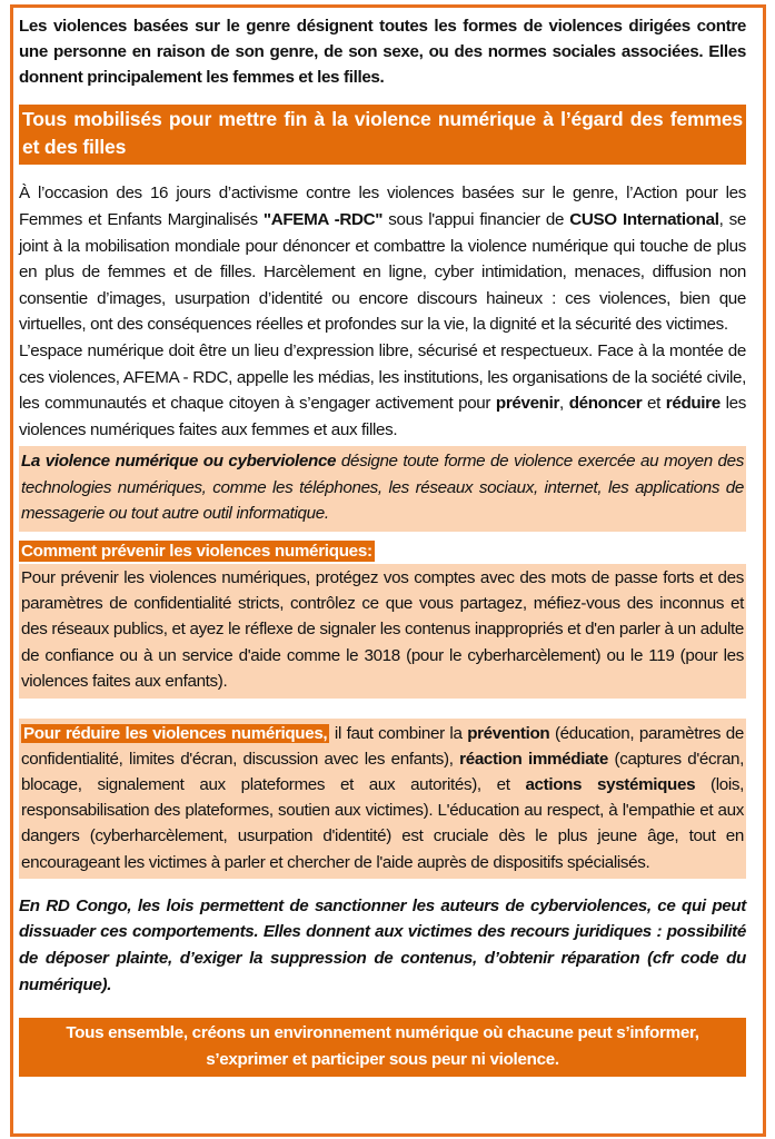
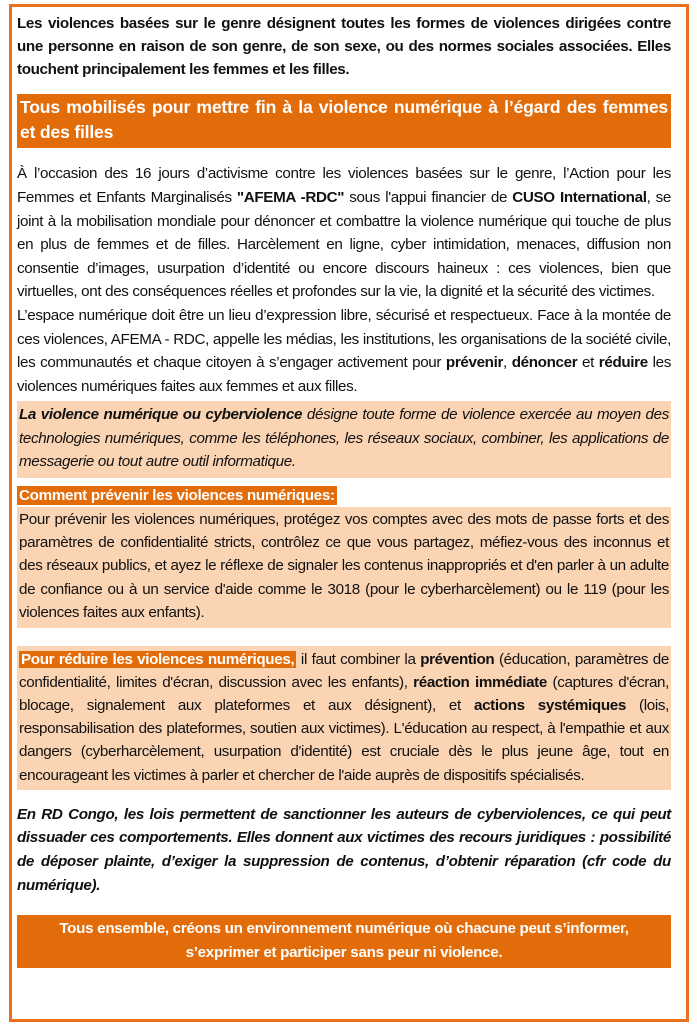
- Les violences basées sur le genre désignent toutes les formes de violences dirigées contre une personne en raison de son genre, de son sexe, ou des normes sociales associées. Elles donnent principalement les femmes et les filles.
+ Les violences basées sur le genre désignent toutes les formes de violences dirigées contre une personne en raison de son genre, de son sexe, ou des normes sociales associées. Elles touchent principalement les femmes et les filles.
  Tous mobilisés pour mettre fin à la violence numérique à l’égard des femmes et des filles
  À l’occasion des 16 jours d’activisme contre les violences basées sur le genre, l’Action pour les Femmes et Enfants Marginalisés "AFEMA -RDC" sous l'appui financier de CUSO International, se joint à la mobilisation mondiale pour dénoncer et combattre la violence numérique qui touche de plus en plus de femmes et de filles. Harcèlement en ligne, cyber intimidation, menaces, diffusion non consentie d’images, usurpation d’identité ou encore discours haineux : ces violences, bien que virtuelles, ont des conséquences réelles et profondes sur la vie, la dignité et la sécurité des victimes.
  L’espace numérique doit être un lieu d’expression libre, sécurisé et respectueux. Face à la montée de ces violences, AFEMA - RDC, appelle les médias, les institutions, les organisations de la société civile, les communautés et chaque citoyen à s’engager activement pour prévenir, dénoncer et réduire les violences numériques faites aux femmes et aux filles.
- La violence numérique ou cyberviolence désigne toute forme de violence exercée au moyen des technologies numériques, comme les téléphones, les réseaux sociaux, internet, les applications de messagerie ou tout autre outil informatique.
+ La violence numérique ou cyberviolence désigne toute forme de violence exercée au moyen des technologies numériques, comme les téléphones, les réseaux sociaux, combiner, les applications de messagerie ou tout autre outil informatique.
  Comment prévenir les violences numériques:
  Pour prévenir les violences numériques, protégez vos comptes avec des mots de passe forts et des paramètres de confidentialité stricts, contrôlez ce que vous partagez, méfiez-vous des inconnus et des réseaux publics, et ayez le réflexe de signaler les contenus inappropriés et d'en parler à un adulte de confiance ou à un service d'aide comme le 3018 (pour le cyberharcèlement) ou le 119 (pour les violences faites aux enfants).
- Pour réduire les violences numériques, il faut combiner la prévention (éducation, paramètres de confidentialité, limites d'écran, discussion avec les enfants), réaction immédiate (captures d'écran, blocage, signalement aux plateformes et aux autorités), et actions systémiques (lois, responsabilisation des plateformes, soutien aux victimes). L'éducation au respect, à l'empathie et aux dangers (cyberharcèlement, usurpation d'identité) est cruciale dès le plus jeune âge, tout en encourageant les victimes à parler et chercher de l'aide auprès de dispositifs spécialisés.
+ Pour réduire les violences numériques, il faut combiner la prévention (éducation, paramètres de confidentialité, limites d'écran, discussion avec les enfants), réaction immédiate (captures d'écran, blocage, signalement aux plateformes et aux désignent), et actions systémiques (lois, responsabilisation des plateformes, soutien aux victimes). L'éducation au respect, à l'empathie et aux dangers (cyberharcèlement, usurpation d'identité) est cruciale dès le plus jeune âge, tout en encourageant les victimes à parler et chercher de l'aide auprès de dispositifs spécialisés.
  En RD Congo, les lois permettent de sanctionner les auteurs de cyberviolences, ce qui peut dissuader ces comportements. Elles donnent aux victimes des recours juridiques : possibilité de déposer plainte, d’exiger la suppression de contenus, d’obtenir réparation (cfr code du numérique).
  Tous ensemble, créons un environnement numérique où chacune peut s’informer,
- s’exprimer et participer sous peur ni violence.
+ s’exprimer et participer sans peur ni violence.
